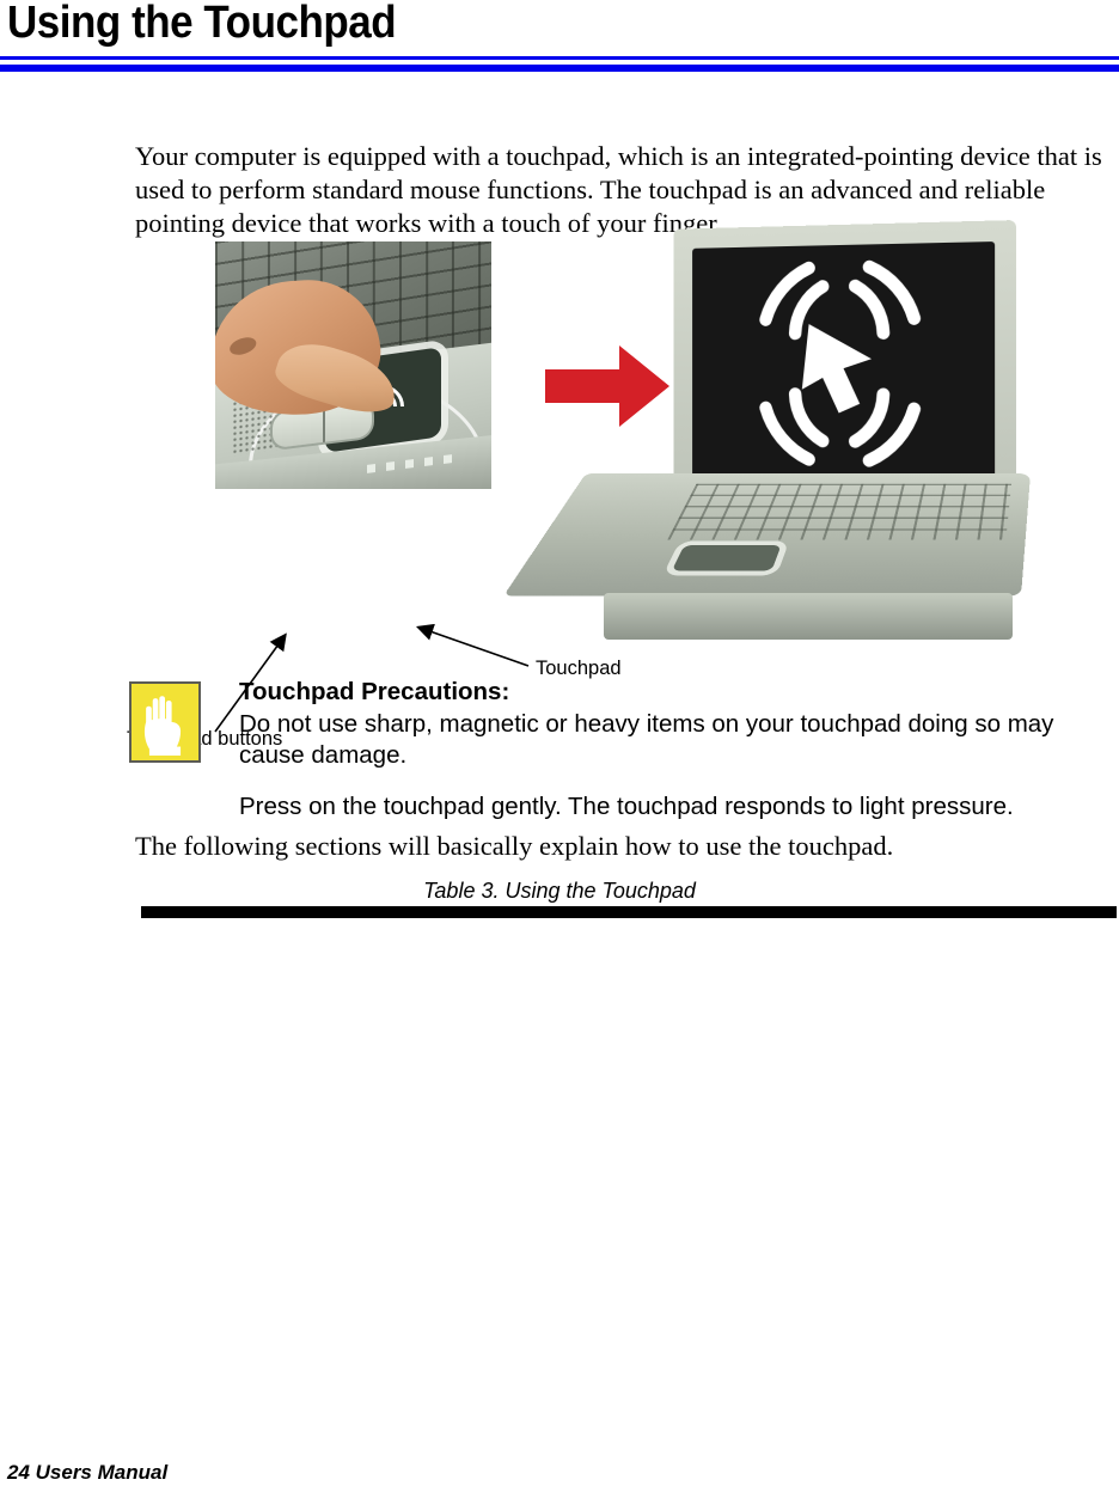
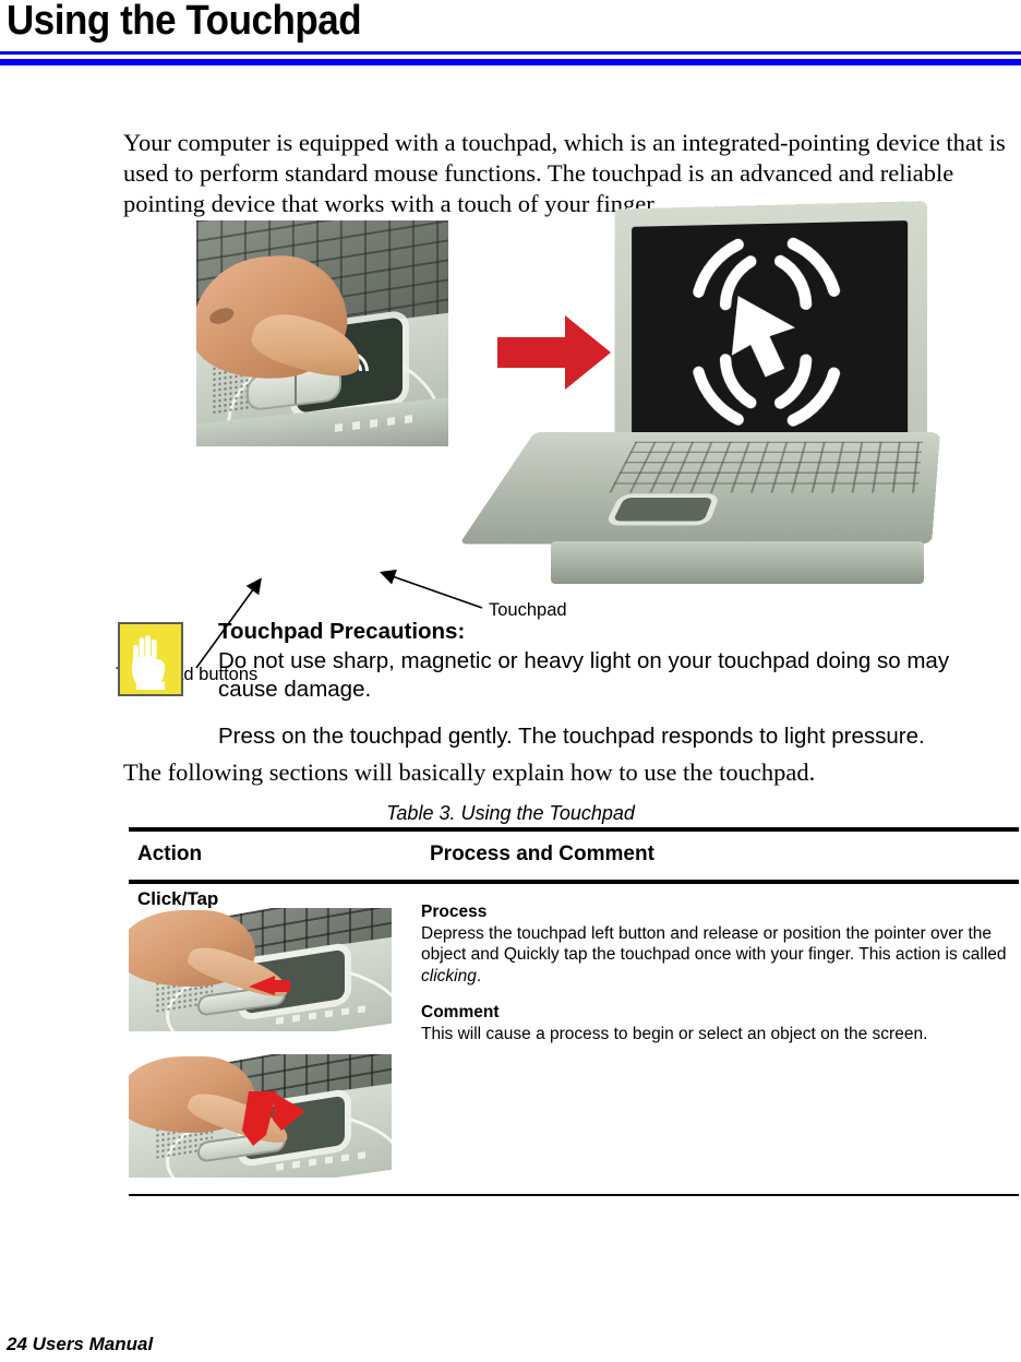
  Using the Touchpad
  Your computer is equipped with a touchpad, which is an integrated-pointing device that is used to perform standard mouse functions. The touchpad is an advanced and reliable pointing device that works with a touch of your finger.
  Touchpad
  Touchpad Precautions:
- Do not use sharp, magnetic or heavy items on your touchpad doing so may cause damage.
+ Do not use sharp, magnetic or heavy light on your touchpad doing so may cause damage.
  Press on the touchpad gently. The touchpad responds to light pressure.
  The following sections will basically explain how to use the touchpad.
  Table 3. Using the Touchpad
+ Action
+ Process and Comment
+ Click/Tap
+ Process
+ Depress the touchpad left button and release or position the pointer over the object and Quickly tap the touchpad once with your finger. This action is called clicking.
+ Comment
+ This will cause a process to begin or select an object on the screen.
  24 Users Manual
